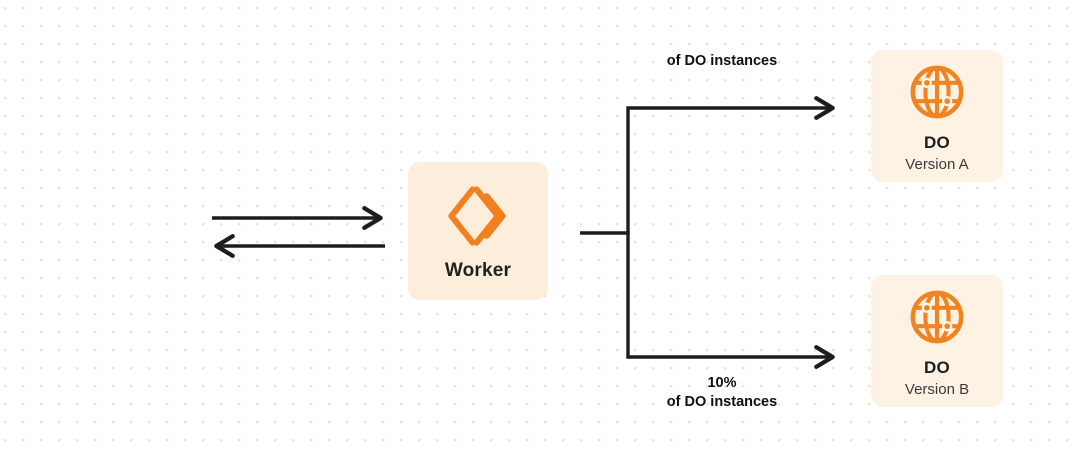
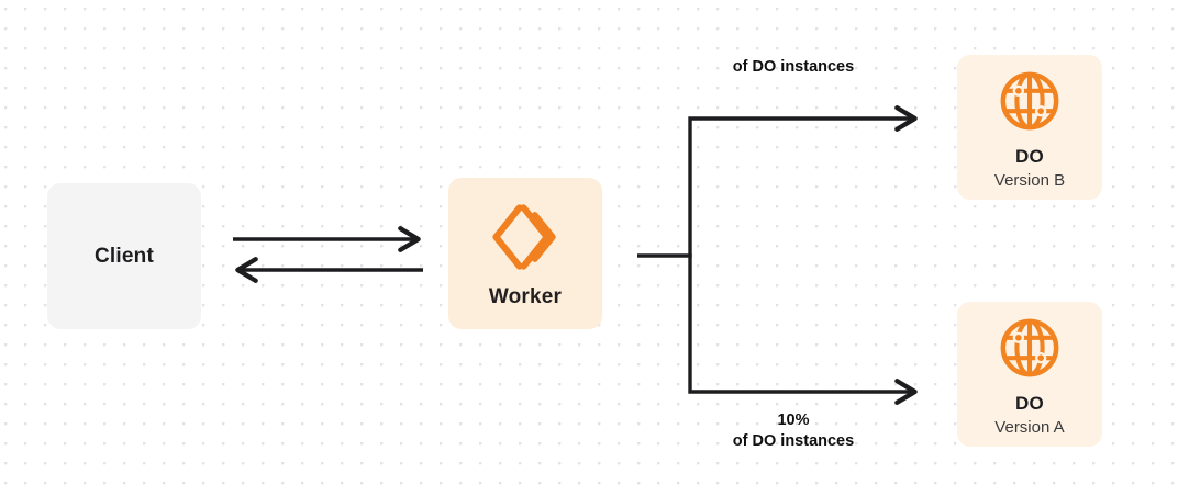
  of DO instances
  10%
  of DO instances
+ Client
  Worker
  DO
- Version A
+ Version B
  DO
- Version B
+ Version A
